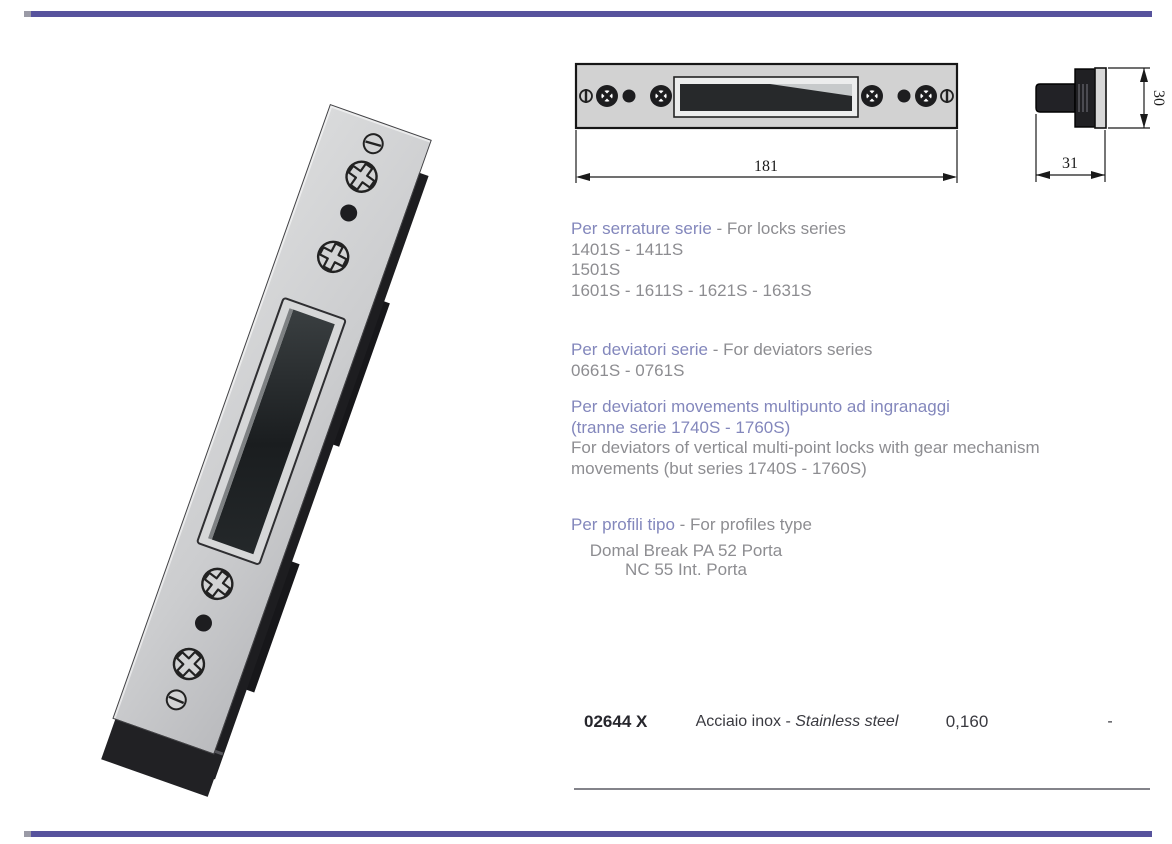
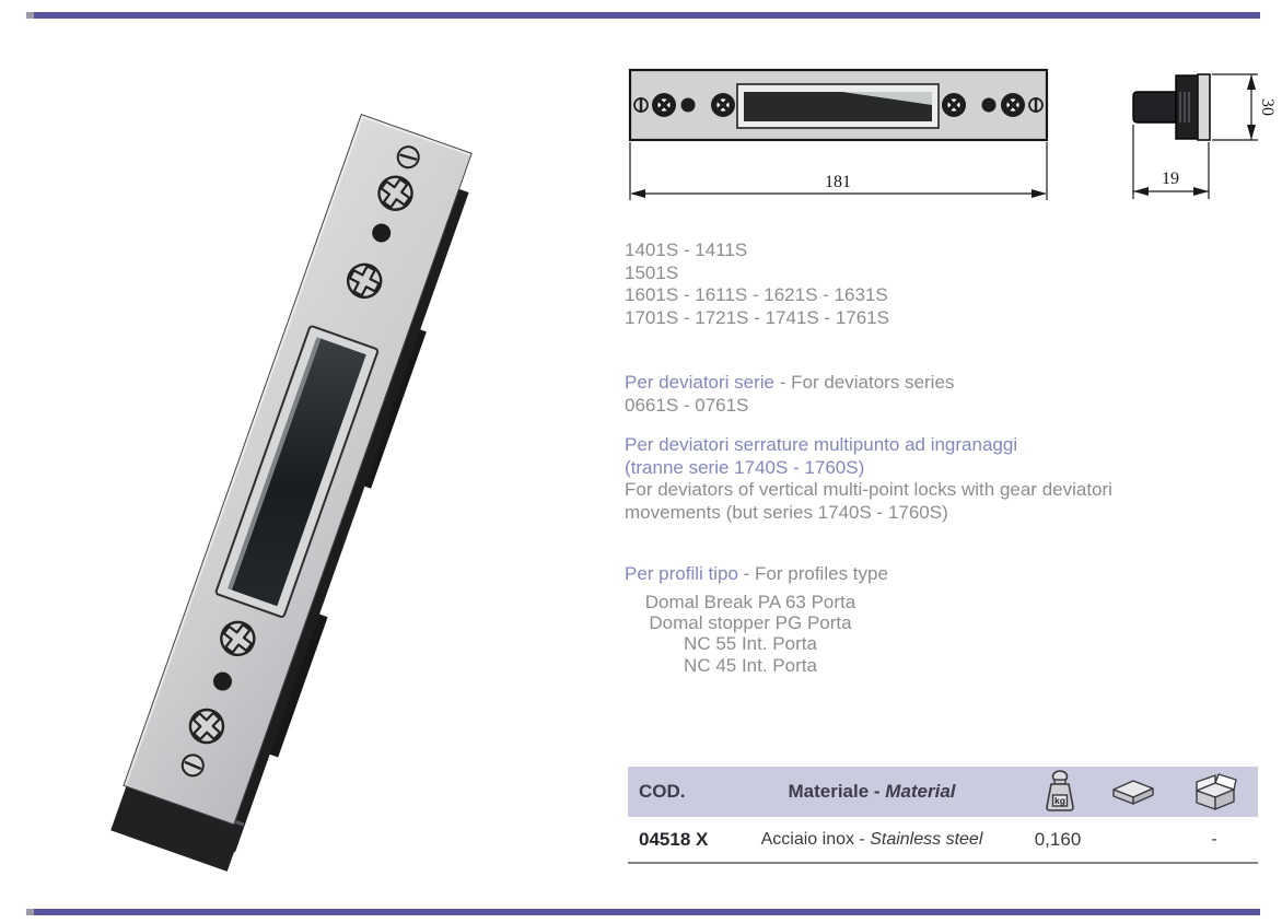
  181
- 31
+ 19
- Per serrature serie - For locks series
  1401S - 1411S
  1501S
  1601S - 1611S - 1621S - 1631S
+ 1701S - 1721S - 1741S - 1761S
  Per deviatori serie - For deviators series
  0661S - 0761S
- Per deviatori movements multipunto ad ingranaggi
+ Per deviatori serrature multipunto ad ingranaggi
  (tranne serie 1740S - 1760S)
- For deviators of vertical multi-point locks with gear mechanism
+ For deviators of vertical multi-point locks with gear deviatori
  movements (but series 1740S - 1760S)
  Per profili tipo - For profiles type
- Domal Break PA 52 Porta
+ Domal Break PA 63 Porta
+ Domal stopper PG Porta
  NC 55 Int. Porta
+ NC 45 Int. Porta
+ COD.
+ Materiale - Material
+ kg
- 02644 X
+ 04518 X
  Acciaio inox - Stainless steel
  0,160
  -
